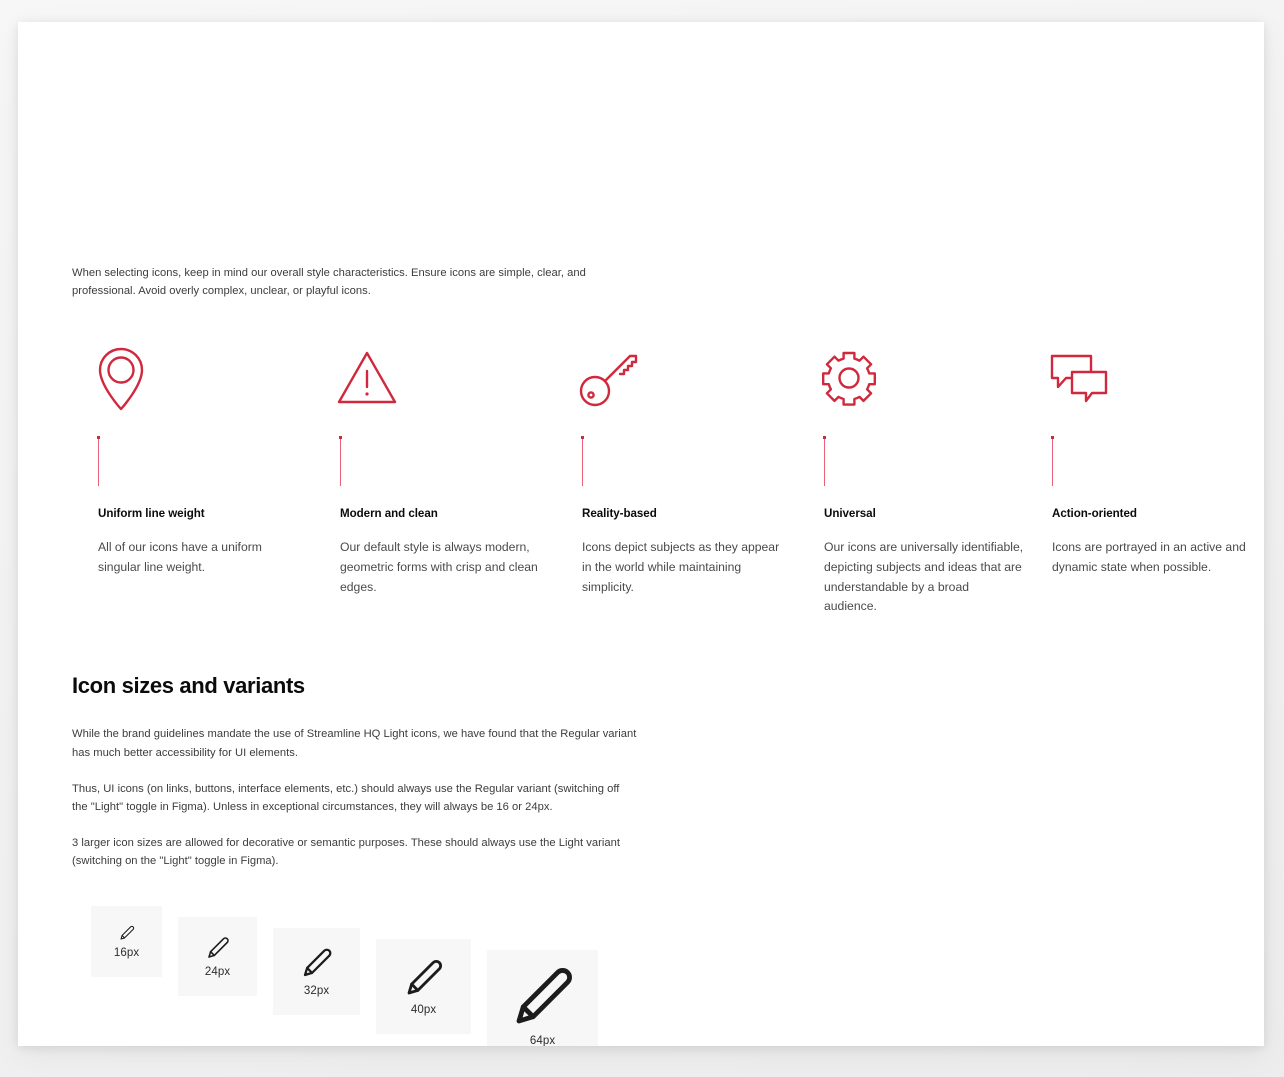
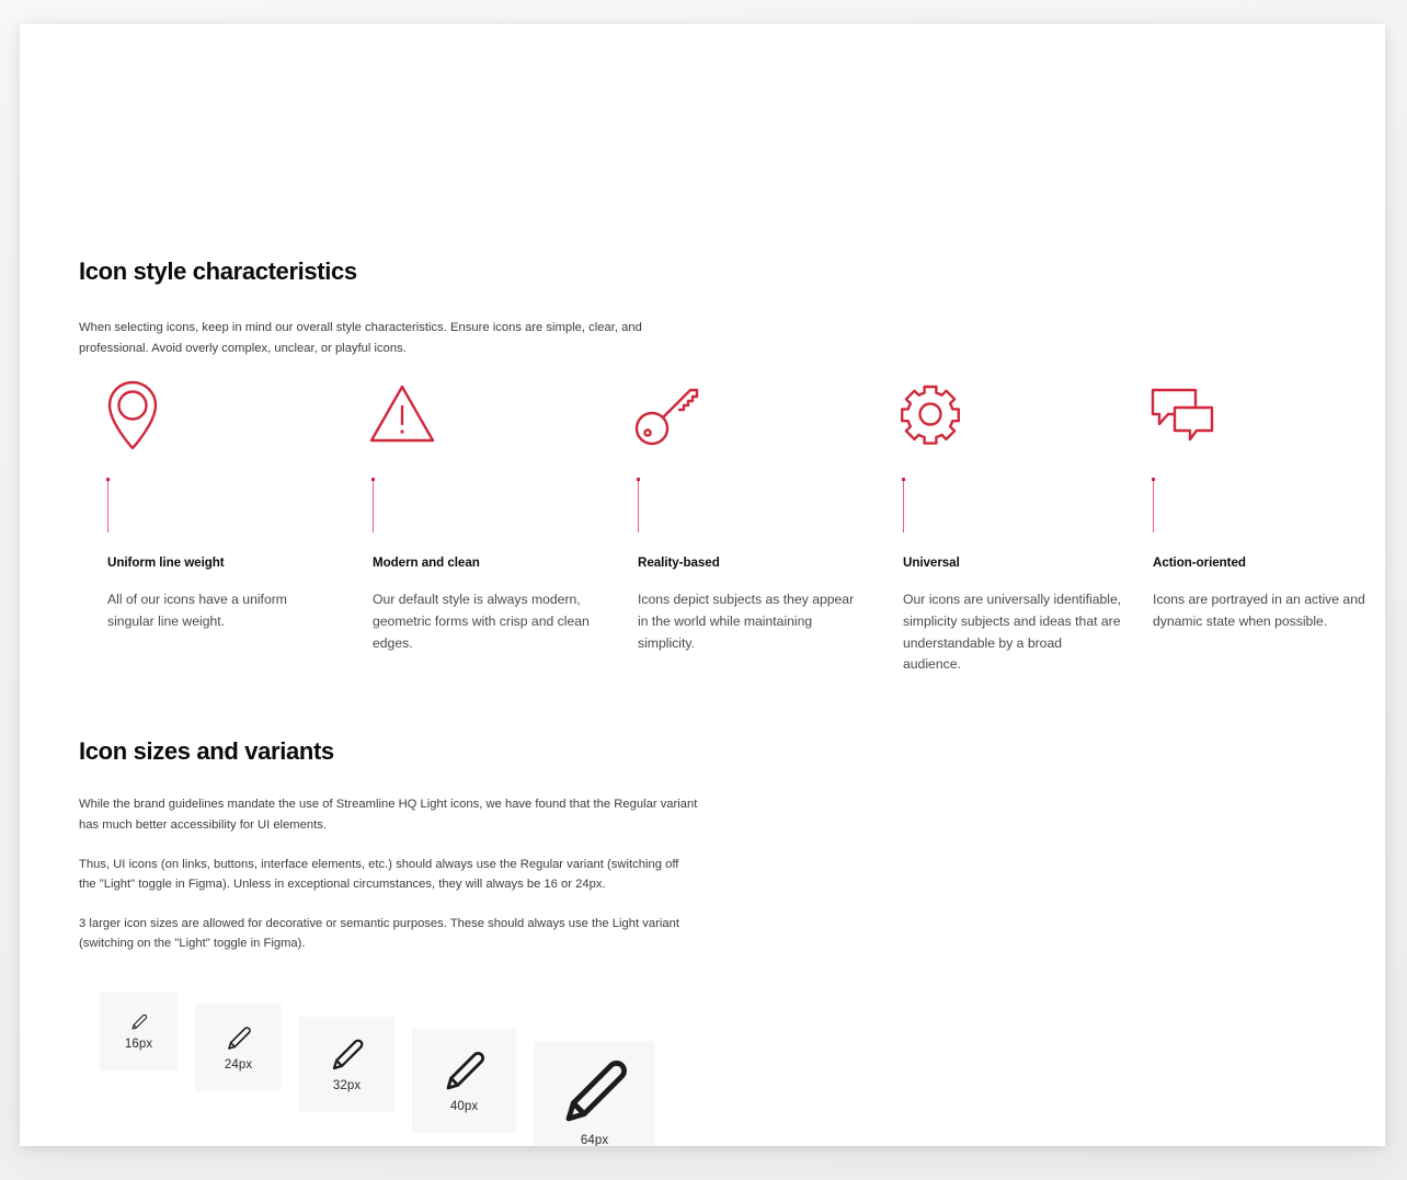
+ Icon style characteristics
  When selecting icons, keep in mind our overall style characteristics. Ensure icons are simple, clear, and professional. Avoid overly complex, unclear, or playful icons.
  Uniform line weight
  All of our icons have a uniform singular line weight.
  Modern and clean
  Our default style is always modern, geometric forms with crisp and clean edges.
  Reality-based
  Icons depict subjects as they appear in the world while maintaining simplicity.
  Universal
- Our icons are universally identifiable, depicting subjects and ideas that are understandable by a broad audience.
+ Our icons are universally identifiable, simplicity subjects and ideas that are understandable by a broad audience.
  Action-oriented
  Icons are portrayed in an active and dynamic state when possible.
  Icon sizes and variants
  While the brand guidelines mandate the use of Streamline HQ Light icons, we have found that the Regular variant has much better accessibility for UI elements.
  Thus, UI icons (on links, buttons, interface elements, etc.) should always use the Regular variant (switching off the "Light" toggle in Figma). Unless in exceptional circumstances, they will always be 16 or 24px.
  3 larger icon sizes are allowed for decorative or semantic purposes. These should always use the Light variant (switching on the "Light" toggle in Figma).
  16px
  24px
  32px
  40px
  64px
